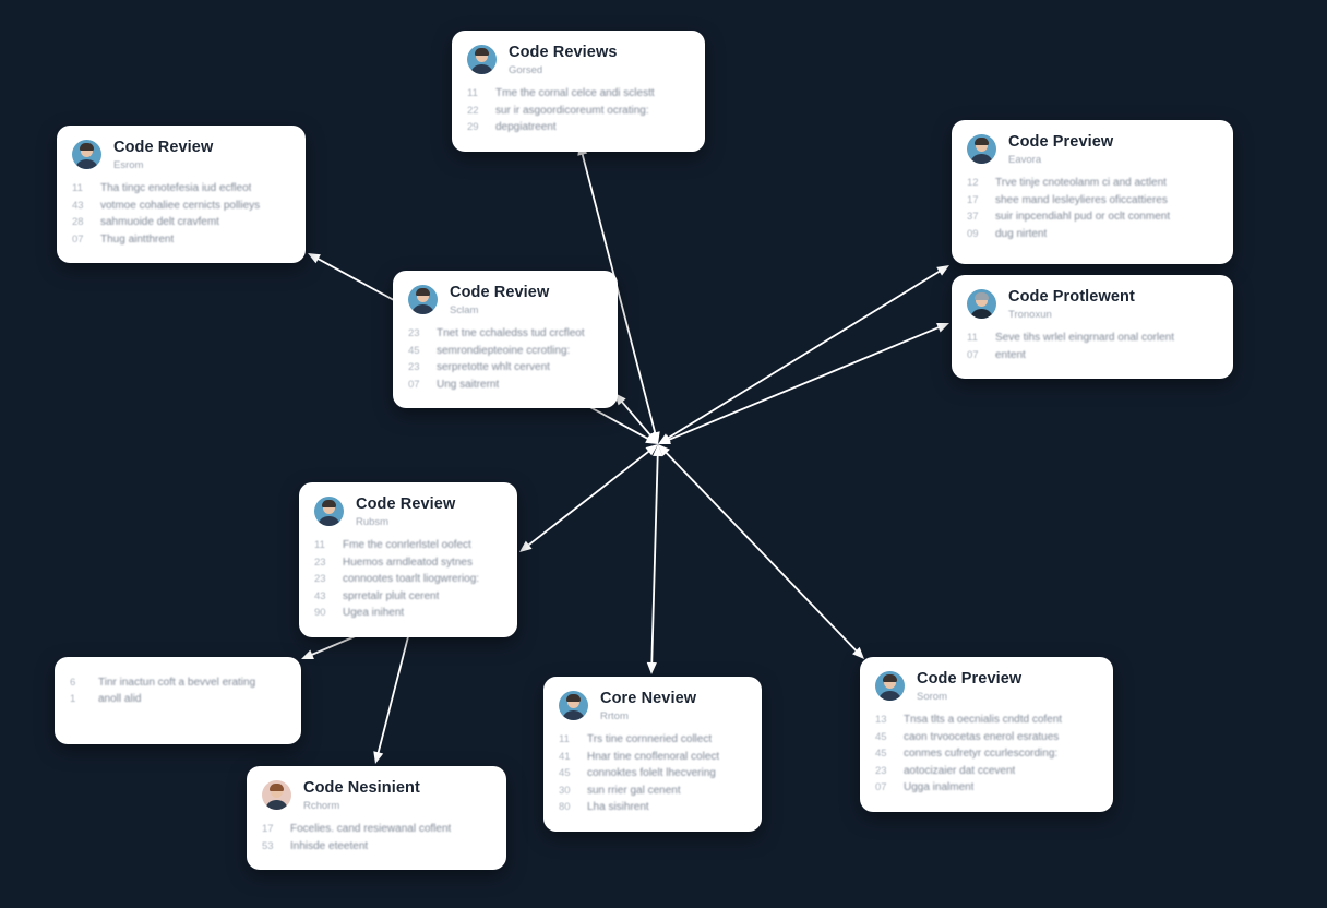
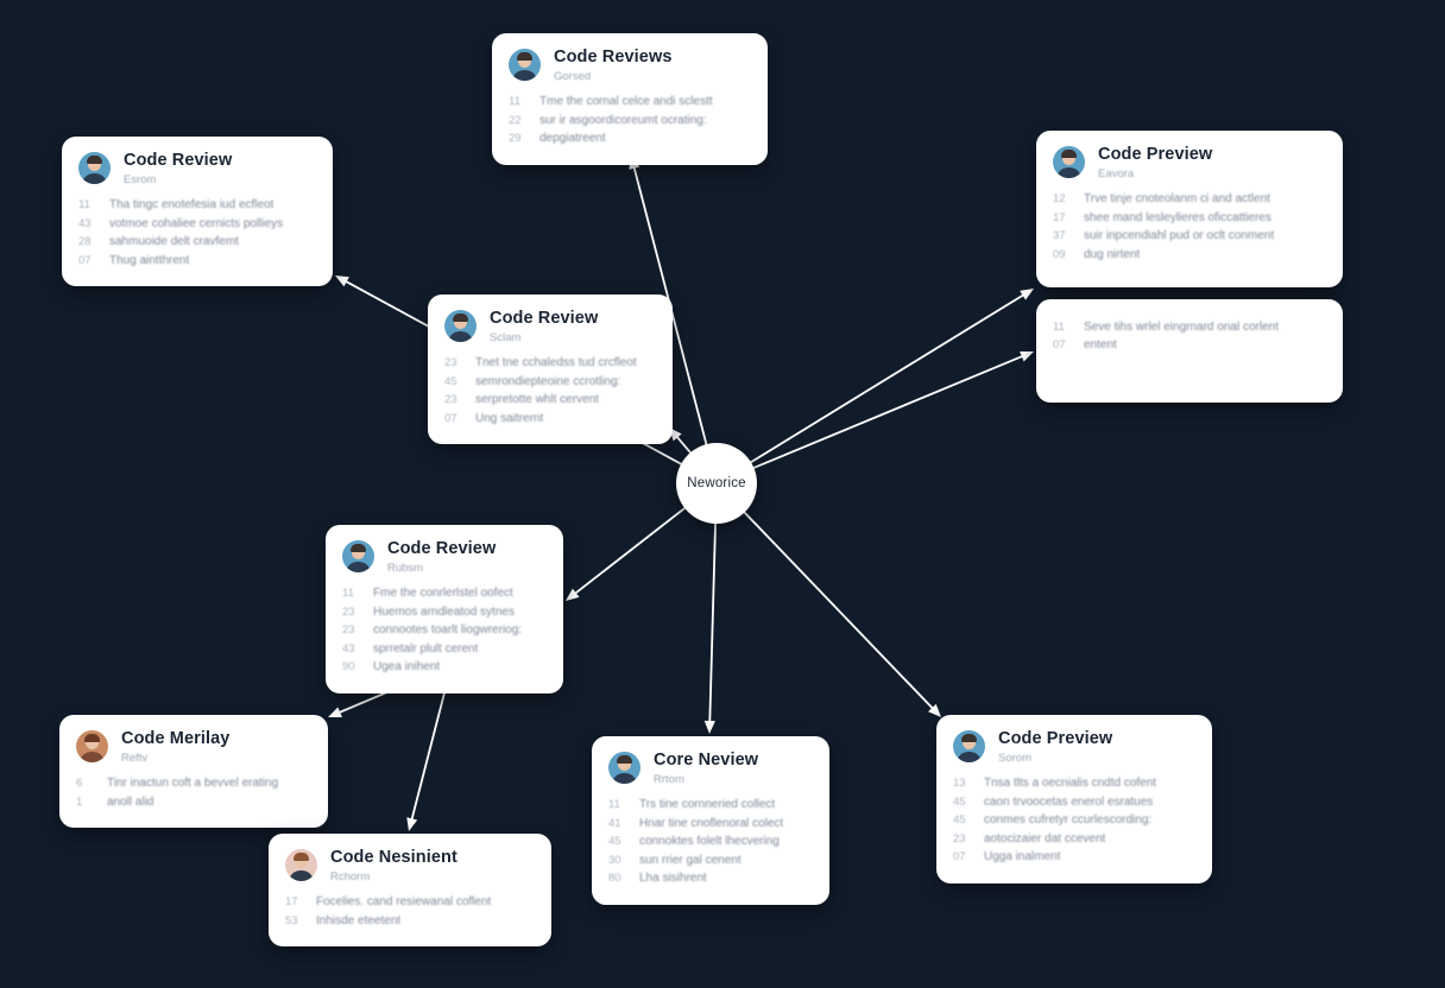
  Code Reviews
  Gorsed
  11
  Tme the cornal celce andi sclestt
  22
  sur ir asgoordicoreumt ocrating:
  29
  depgiatreent
  Code Review
  Esrom
  11
  Tha tingc enotefesia iud ecfleot
  43
  votmoe cohaliee cernicts pollieys
  28
  sahmuoide delt cravfemt
  07
  Thug aintthrent
  Code Preview
  Eavora
  12
  Trve tinje cnoteolanm ci and actlent
  17
  shee mand lesleylieres oficcattieres
  37
  suir inpcendiahl pud or oclt conment
  09
  dug nirtent
  Code Review
  Sclam
  23
  Tnet tne cchaledss tud crcfleot
  45
  semrondiepteoine ccrotling:
  23
  serpretotte whlt cervent
  07
  Ung saitrernt
- Code Protlewent
- Tronoxun
  11
  Seve tihs wrlel eingrnard onal corlent
  07
  entent
  Code Review
  Rubsm
  11
  Fme the conrlerlstel oofect
  23
  Huemos arndleatod sytnes
  23
  connootes toarlt liogwreriog:
  43
  sprretalr plult cerent
  90
  Ugea inihent
+ Code Merilay
+ Reftv
  6
  Tinr inactun coft a bevvel erating
  1
  anoll alid
  Code Nesinient
  Rchorm
  17
  Focelies. cand resiewanal coflent
  53
  Inhisde eteetent
  Core Neview
  Rrtom
  11
  Trs tine cornneried collect
  41
  Hnar tine cnoflenoral colect
  45
  connoktes folelt lhecvering
  30
  sun rrier gal cenent
  80
  Lha sisihrent
  Code Preview
  Sorom
  13
  Tnsa tlts a oecnialis cndtd cofent
  45
  caon trvoocetas enerol esratues
  45
  conmes cufretyr ccurlescording:
  23
  aotocizaier dat ccevent
  07
  Ugga inalment
+ Neworice
